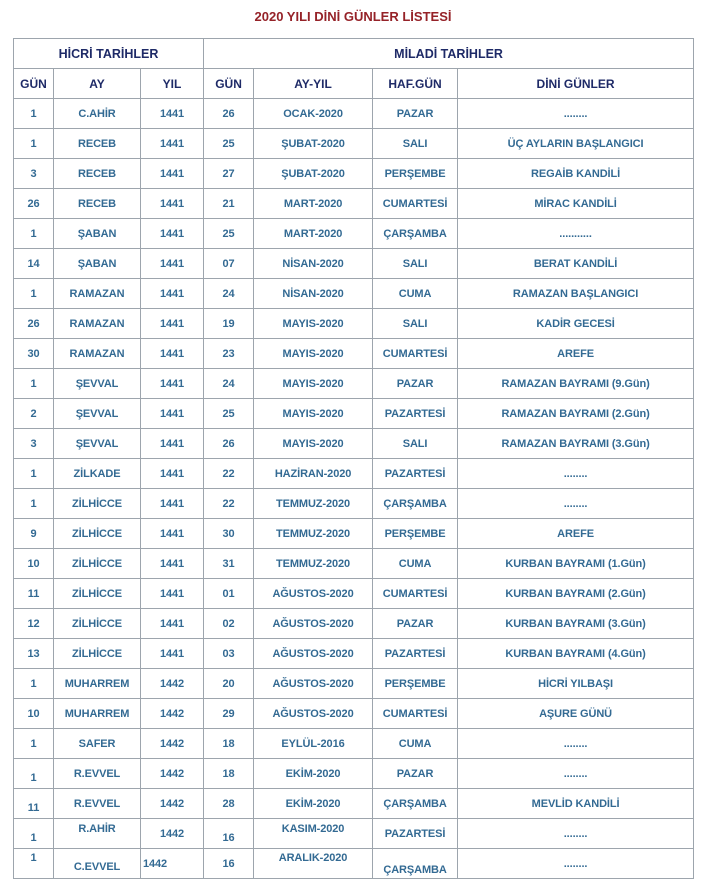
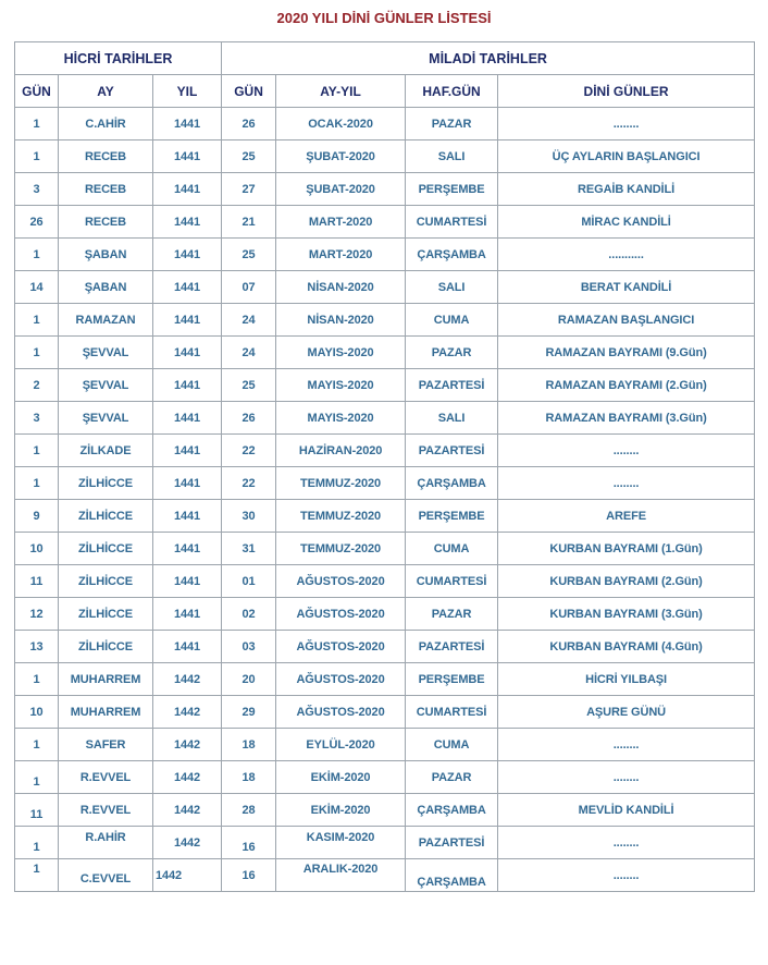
  2020 YILI DİNİ GÜNLER LİSTESİ
  HİCRİ TARİHLER	MİLADİ TARİHLER
  GÜN	AY	YIL	GÜN	AY-YIL	HAF.GÜN	DİNİ GÜNLER
  1	C.AHİR	1441	26	OCAK-2020	PAZAR	........
  1	RECEB	1441	25	ŞUBAT-2020	SALI	ÜÇ AYLARIN BAŞLANGICI
  3	RECEB	1441	27	ŞUBAT-2020	PERŞEMBE	REGAİB KANDİLİ
  26	RECEB	1441	21	MART-2020	CUMARTESİ	MİRAC KANDİLİ
  1	ŞABAN	1441	25	MART-2020	ÇARŞAMBA	...........
  14	ŞABAN	1441	07	NİSAN-2020	SALI	BERAT KANDİLİ
  1	RAMAZAN	1441	24	NİSAN-2020	CUMA	RAMAZAN BAŞLANGICI
- 26	RAMAZAN	1441	19	MAYIS-2020	SALI	KADİR GECESİ
- 30	RAMAZAN	1441	23	MAYIS-2020	CUMARTESİ	AREFE
  1	ŞEVVAL	1441	24	MAYIS-2020	PAZAR	RAMAZAN BAYRAMI (9.Gün)
  2	ŞEVVAL	1441	25	MAYIS-2020	PAZARTESİ	RAMAZAN BAYRAMI (2.Gün)
  3	ŞEVVAL	1441	26	MAYIS-2020	SALI	RAMAZAN BAYRAMI (3.Gün)
  1	ZİLKADE	1441	22	HAZİRAN-2020	PAZARTESİ	........
  1	ZİLHİCCE	1441	22	TEMMUZ-2020	ÇARŞAMBA	........
  9	ZİLHİCCE	1441	30	TEMMUZ-2020	PERŞEMBE	AREFE
  10	ZİLHİCCE	1441	31	TEMMUZ-2020	CUMA	KURBAN BAYRAMI (1.Gün)
  11	ZİLHİCCE	1441	01	AĞUSTOS-2020	CUMARTESİ	KURBAN BAYRAMI (2.Gün)
  12	ZİLHİCCE	1441	02	AĞUSTOS-2020	PAZAR	KURBAN BAYRAMI (3.Gün)
  13	ZİLHİCCE	1441	03	AĞUSTOS-2020	PAZARTESİ	KURBAN BAYRAMI (4.Gün)
  1	MUHARREM	1442	20	AĞUSTOS-2020	PERŞEMBE	HİCRİ YILBAŞI
  10	MUHARREM	1442	29	AĞUSTOS-2020	CUMARTESİ	AŞURE GÜNÜ
- 1	SAFER	1442	18	EYLÜL-2016	CUMA	........
+ 1	SAFER	1442	18	EYLÜL-2020	CUMA	........
  1	R.EVVEL	1442	18	EKİM-2020	PAZAR	........
  11	R.EVVEL	1442	28	EKİM-2020	ÇARŞAMBA	MEVLİD KANDİLİ
  1	R.AHİR	1442	16	KASIM-2020	PAZARTESİ	........
  1	C.EVVEL	1442	16	ARALIK-2020	ÇARŞAMBA	........
